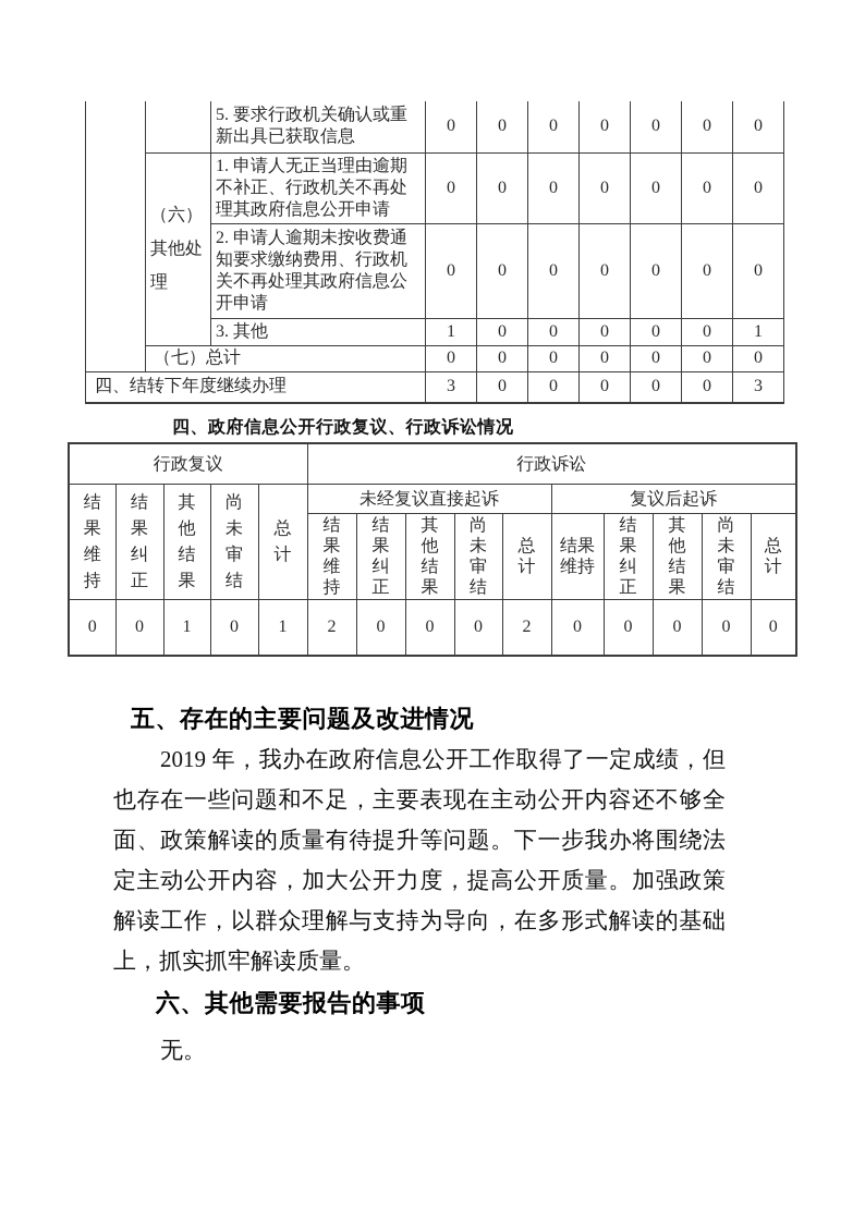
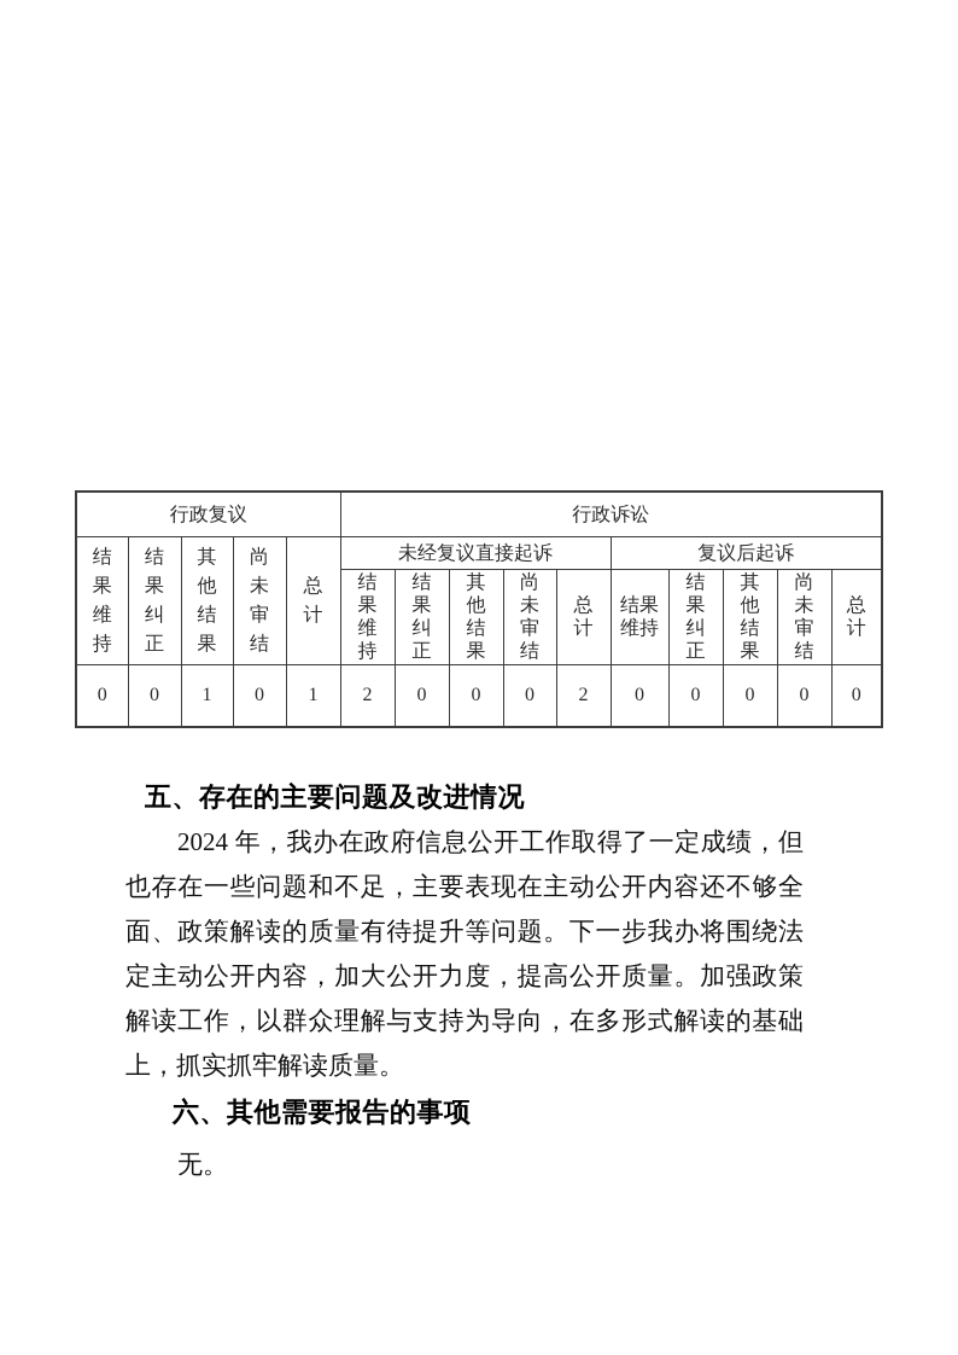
- 		5. 要求行政机关确认或重新出具已获取信息	0	0	0	0	0	0	0
- （六）其他处理	1. 申请人无正当理由逾期不补正、行政机关不再处理其政府信息公开申请	0	0	0	0	0	0	0
- 2. 申请人逾期未按收费通知要求缴纳费用、行政机关不再处理其政府信息公开申请	0	0	0	0	0	0	0
- 3. 其他	1	0	0	0	0	0	1
- （七）总计	0	0	0	0	0	0	0
- 四、结转下年度继续办理	3	0	0	0	0	0	3
- 四、政府信息公开行政复议、行政诉讼情况
  行政复议	行政诉讼
  结果维持	结果纠正	其他结果	尚未审结	总计	未经复议直接起诉	复议后起诉
  结果维持	结果纠正	其他结果	尚未审结	总计	结果维持	结果纠正	其他结果	尚未审结	总计
  0	0	1	0	1	2	0	0	0	2	0	0	0	0	0
  五、存在的主要问题及改进情况
- 2019 年，我办在政府信息公开工作取得了一定成绩，但也存在一些问题和不足，主要表现在主动公开内容还不够全面、政策解读的质量有待提升等问题。下一步我办将围绕法定主动公开内容，加大公开力度，提高公开质量。加强政策解读工作，以群众理解与支持为导向，在多形式解读的基础上，抓实抓牢解读质量。
+ 2024 年，我办在政府信息公开工作取得了一定成绩，但也存在一些问题和不足，主要表现在主动公开内容还不够全面、政策解读的质量有待提升等问题。下一步我办将围绕法定主动公开内容，加大公开力度，提高公开质量。加强政策解读工作，以群众理解与支持为导向，在多形式解读的基础上，抓实抓牢解读质量。
  六、其他需要报告的事项
  无。
